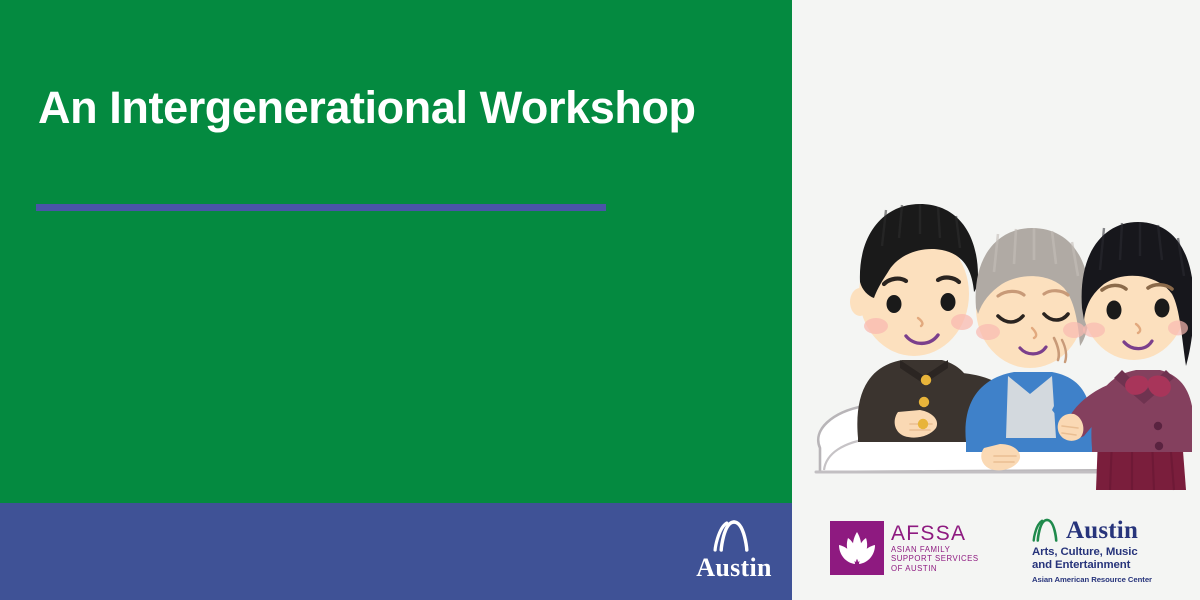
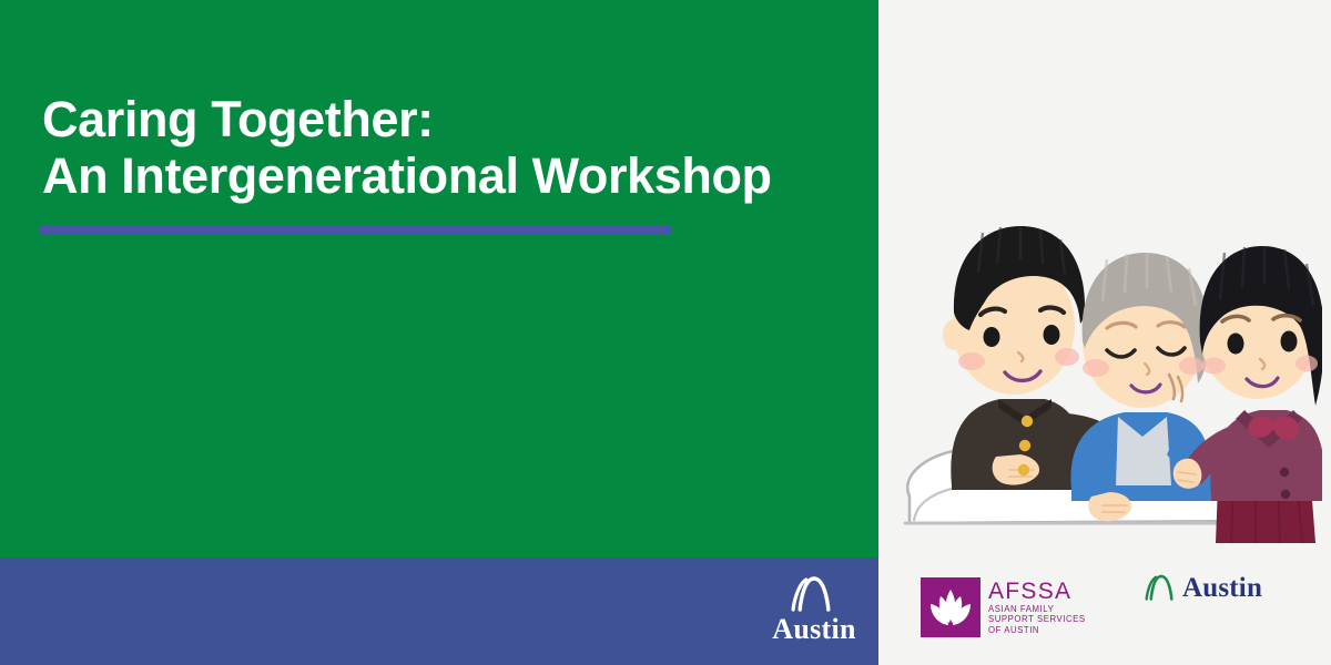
+ Caring Together:
  An Intergenerational Workshop
  Austin
  AFSSA
  ASIAN FAMILY
  SUPPORT SERVICES
  OF AUSTIN
  Austin
- Arts, Culture, Music
- and Entertainment
- Asian American Resource Center
